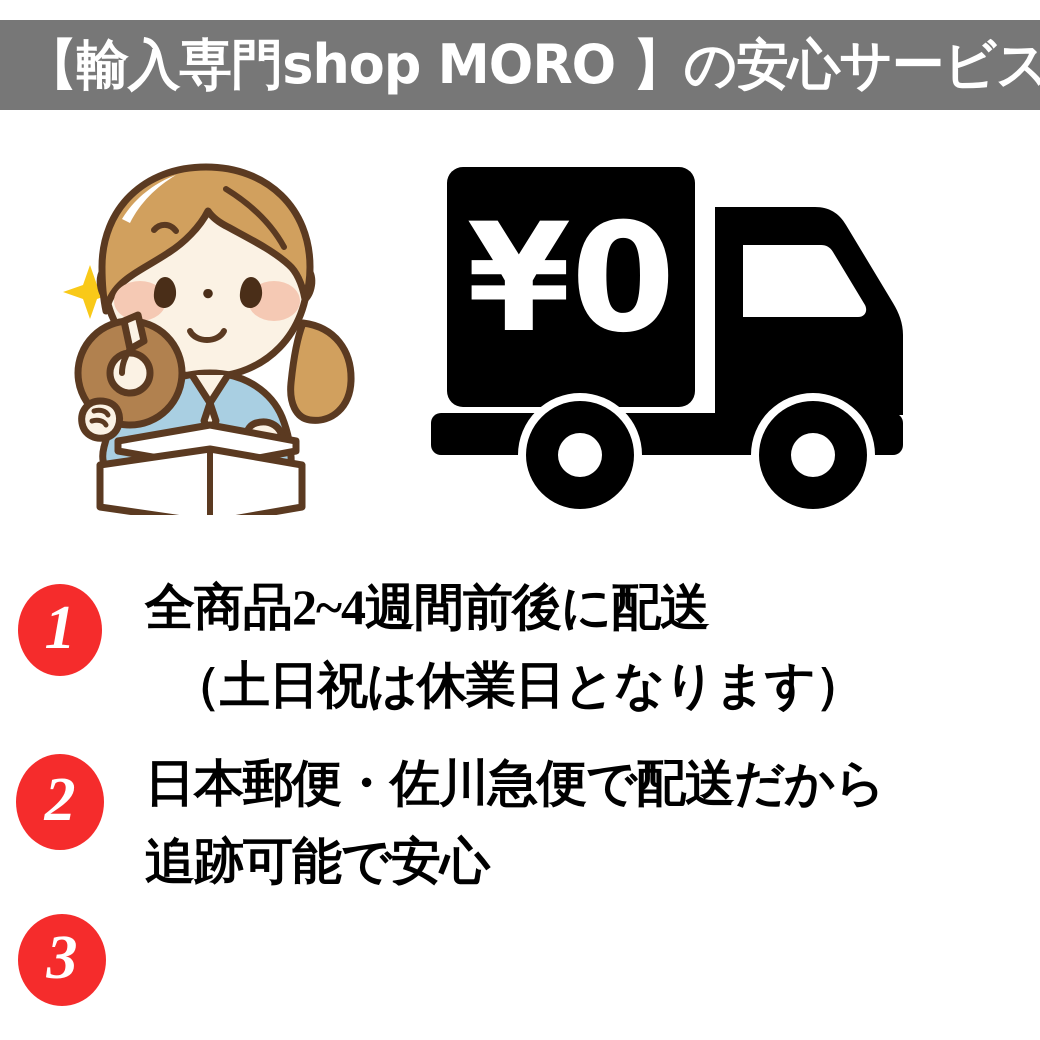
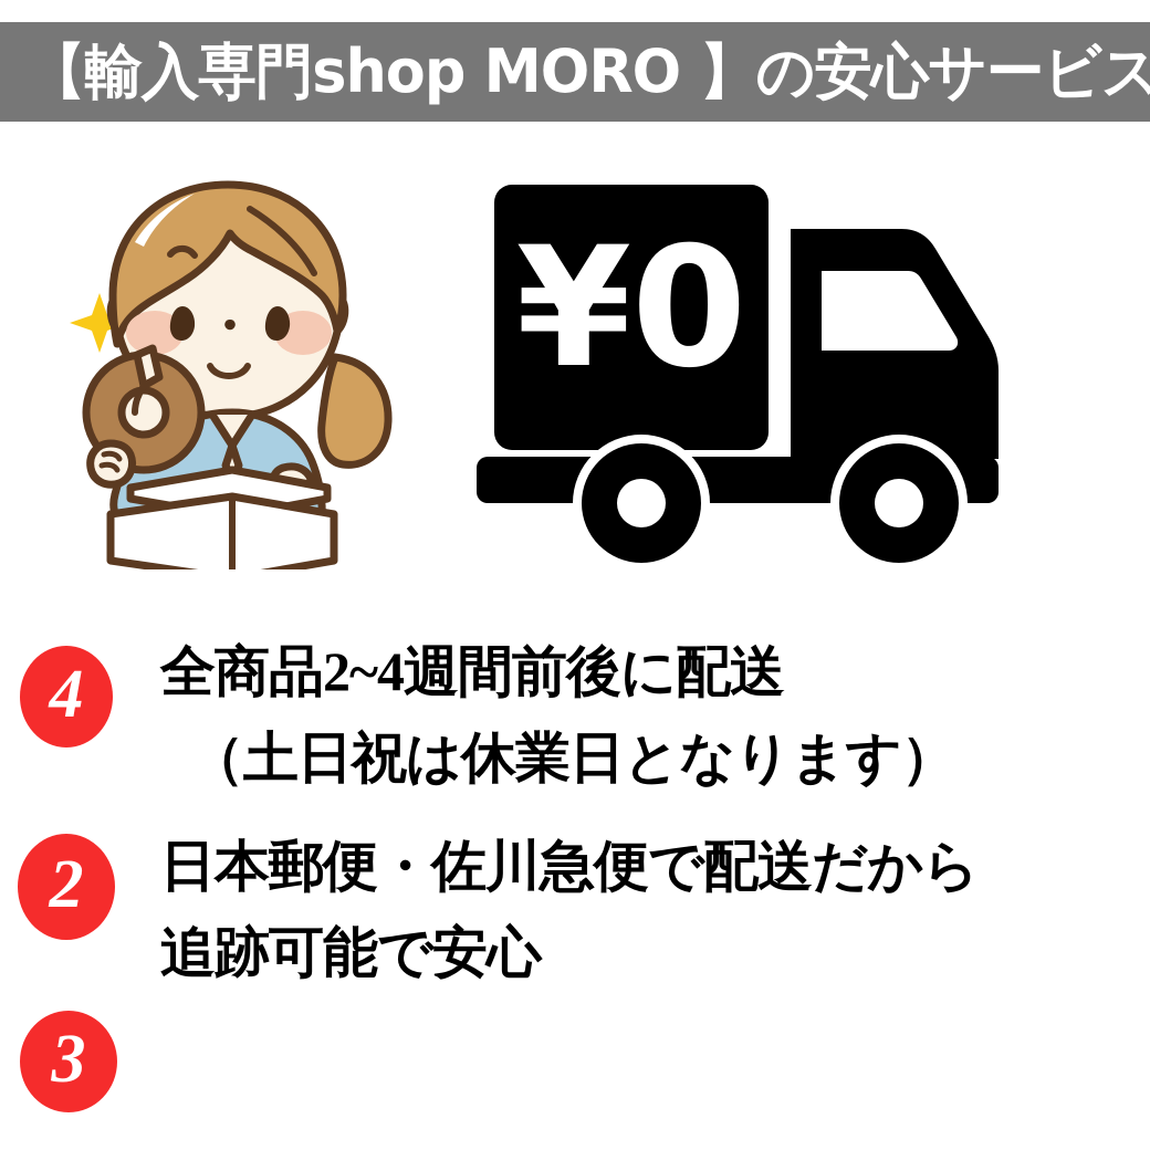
  【輸入専門shop MORO 】の安心サービス
  ¥0
- 1
+ 4
  全商品2~4週間前後に配送
  （土日祝は休業日となります）
  2
  日本郵便・佐川急便で配送だから
  追跡可能で安心
  3
